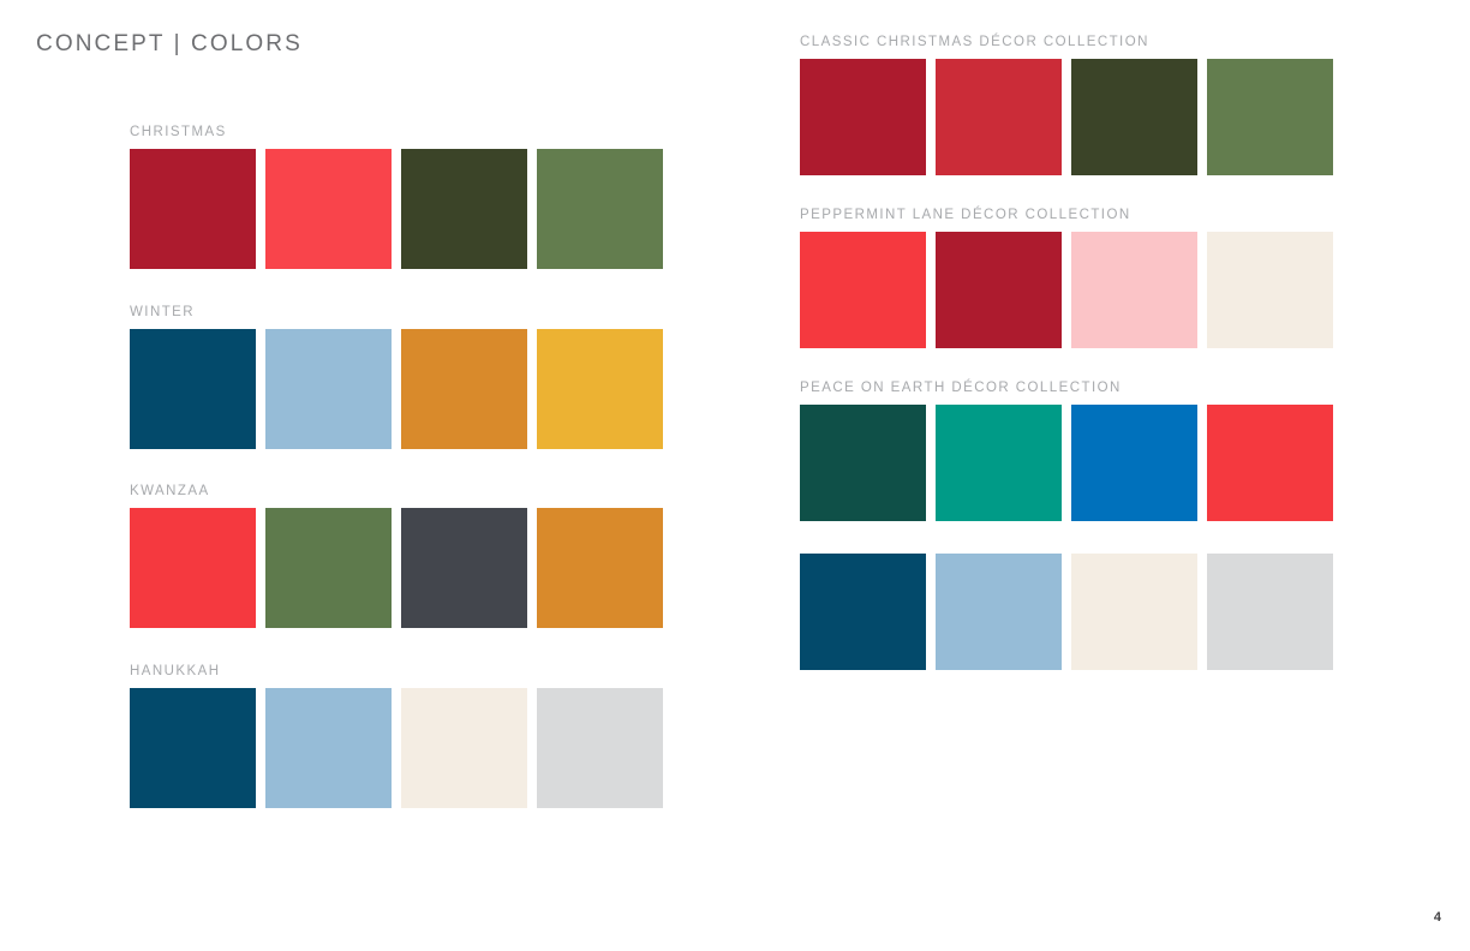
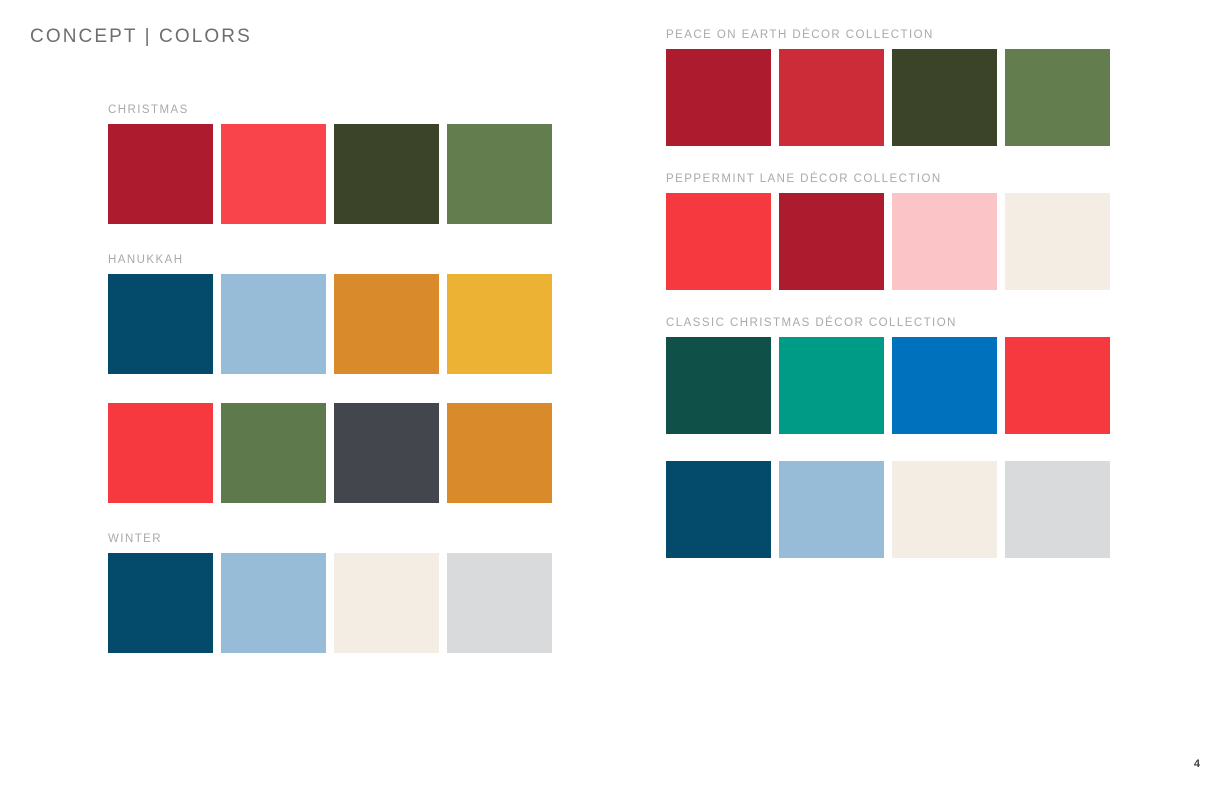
  CONCEPT | COLORS
  CHRISTMAS
- WINTER
+ HANUKKAH
- KWANZAA
- HANUKKAH
+ WINTER
- CLASSIC CHRISTMAS DÉCOR COLLECTION
+ PEACE ON EARTH DÉCOR COLLECTION
  PEPPERMINT LANE DÉCOR COLLECTION
- PEACE ON EARTH DÉCOR COLLECTION
+ CLASSIC CHRISTMAS DÉCOR COLLECTION
  4
